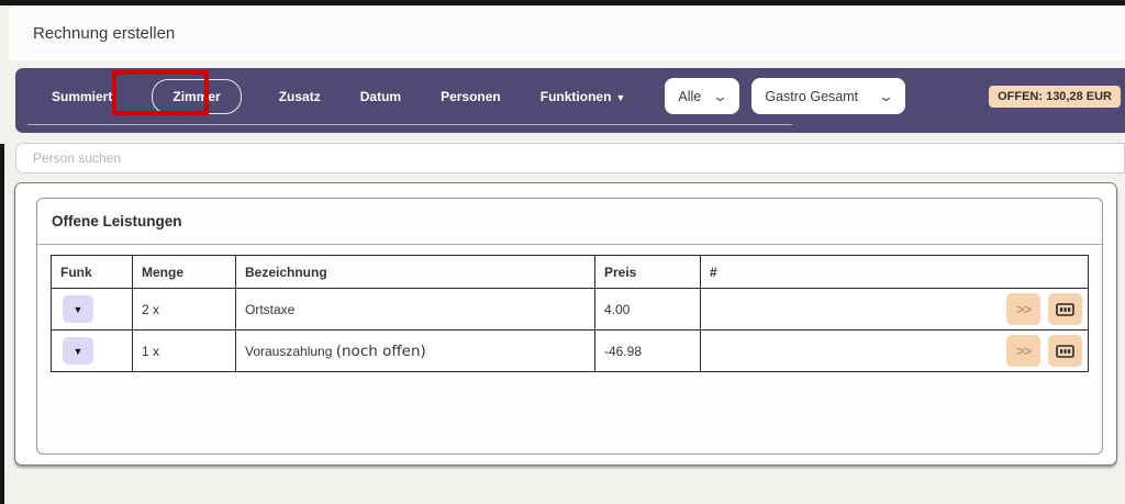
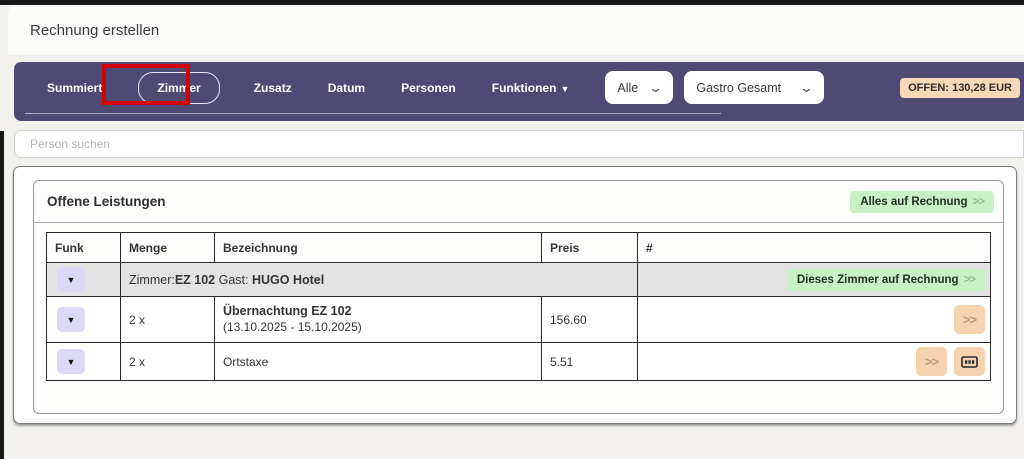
  Rechnung erstellen
  Summiert
  Zimmer
  Zusatz
  Datum
  Personen
  Funktionen ▼
  Alle
  ⌄
  Gastro Gesamt
  ⌄
  OFFEN: 130,28 EUR
  Person suchen
  Offene Leistungen
+ Alles auf Rechnung
+ >>
  Funk	Menge	Bezeichnung	Preis	#
+ ▼	Zimmer:EZ 102 Gast: HUGO Hotel	Dieses Zimmer auf Rechnung >>
+ ▼	2 x	Übernachtung EZ 102 (13.10.2025 - 15.10.2025)	156.60	>>
- ▼	2 x	Ortstaxe	4.00	>>
+ ▼	2 x	Ortstaxe	5.51	>>
- ▼	1 x	Vorauszahlung (noch offen)	-46.98	>>
